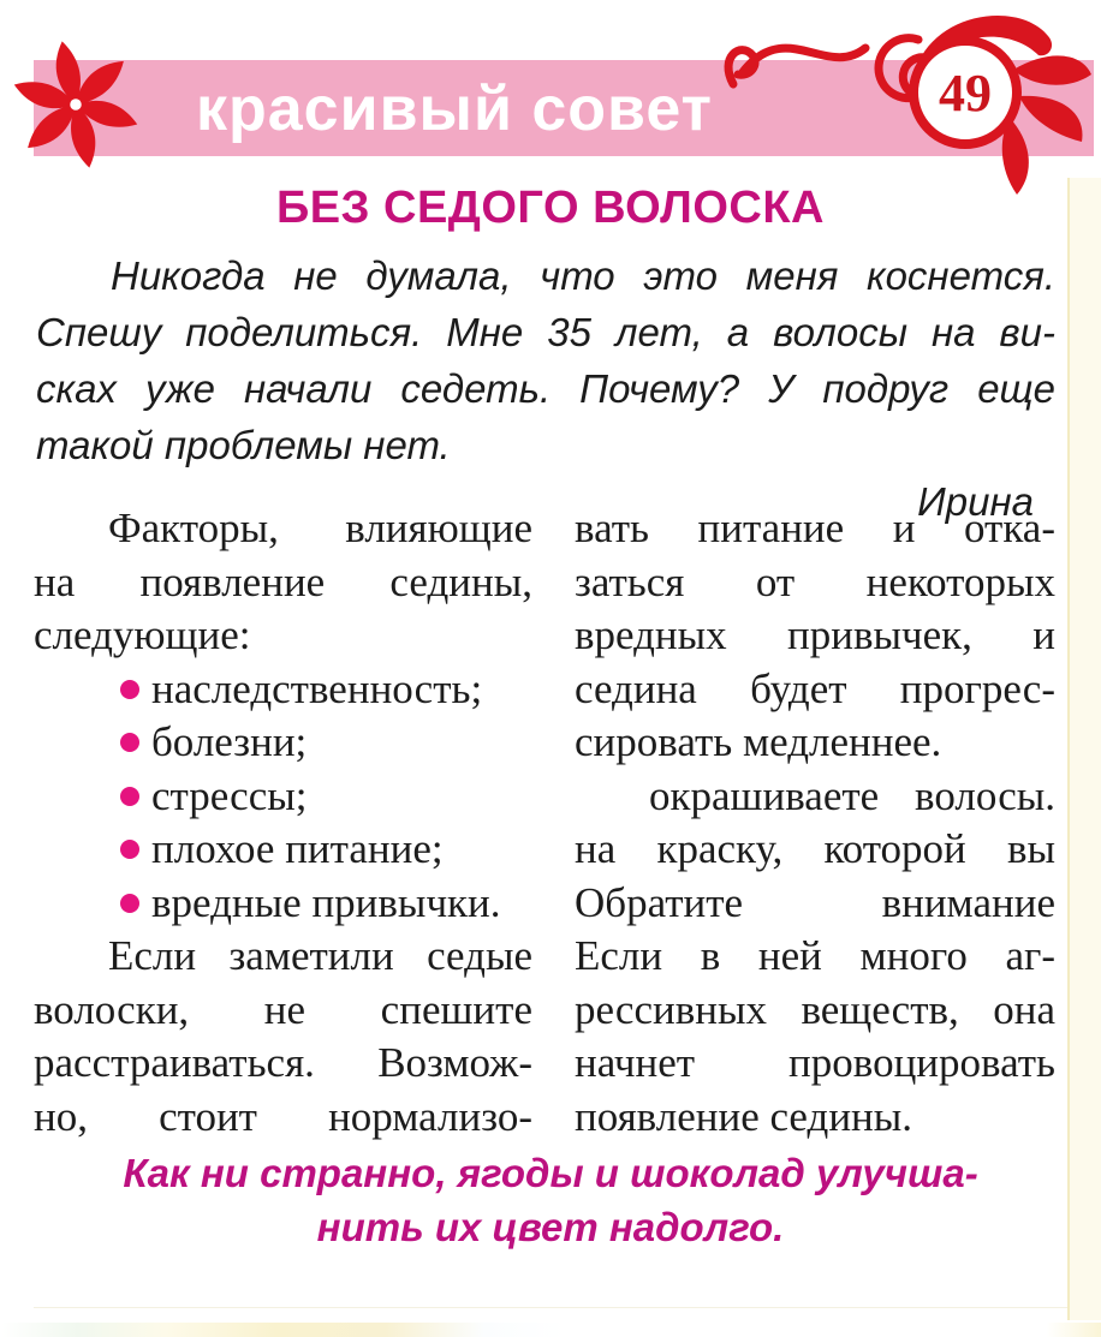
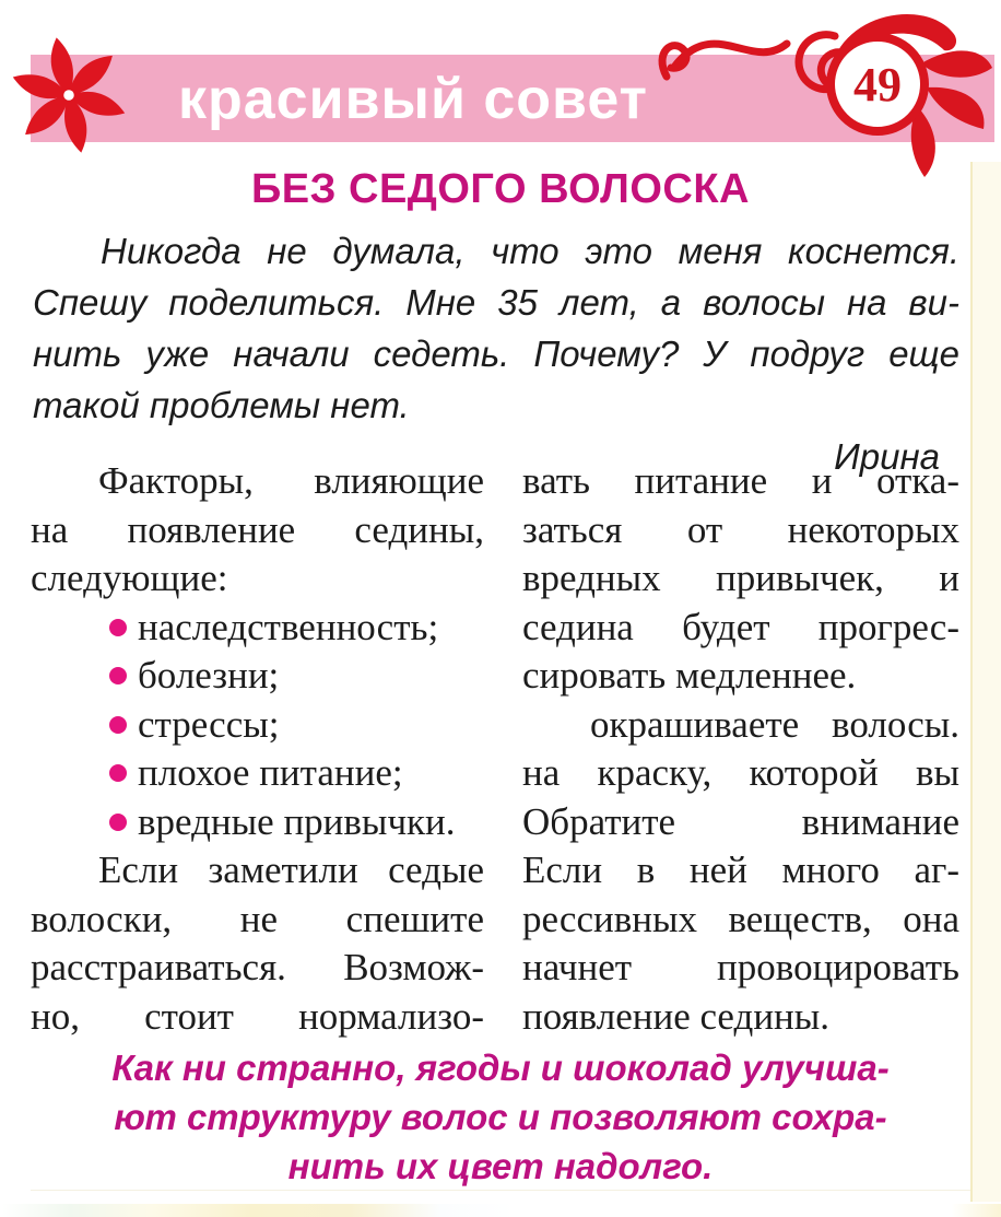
  49
  красивый совет
  БЕЗ СЕДОГО ВОЛОСКА
  Никогда не думала, что это меня коснется.
  Спешу поделиться. Мне 35 лет, а волосы на ви-
- сках уже начали седеть. Почему? У подруг еще
+ нить уже начали седеть. Почему? У подруг еще
  такой проблемы нет.
  Ирина
  Факторы, влияющие
  на появление седины,
  следующие:
  наследственность;
  болезни;
  стрессы;
  плохое питание;
  вредные привычки.
  Если заметили седые
  волоски, не спешите
  расстраиваться. Возмож-
  но, стоит нормализо-
  вать питание и отка-
  заться от некоторых
  вредных привычек, и
  седина будет прогрес-
  сировать медленнее.
  окрашиваете волосы.
  на краску, которой вы
  Обратите внимание
  Если в ней много аг-
  рессивных веществ, она
  начнет провоцировать
  появление седины.
  Как ни странно, ягоды и шоколад улучша-
+ ют структуру волос и позволяют сохра-
  нить их цвет надолго.
